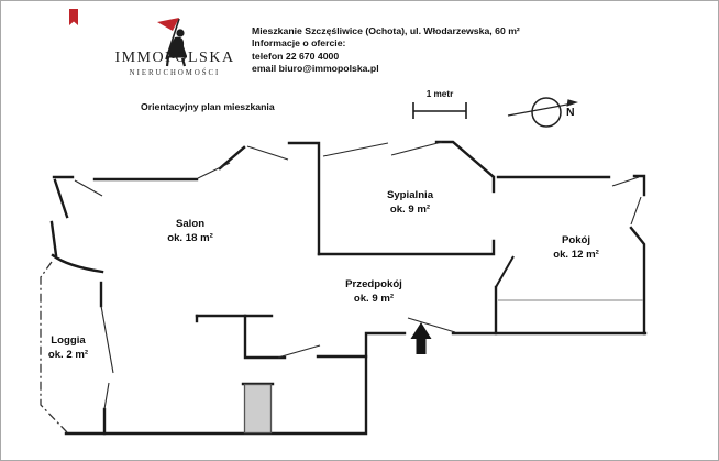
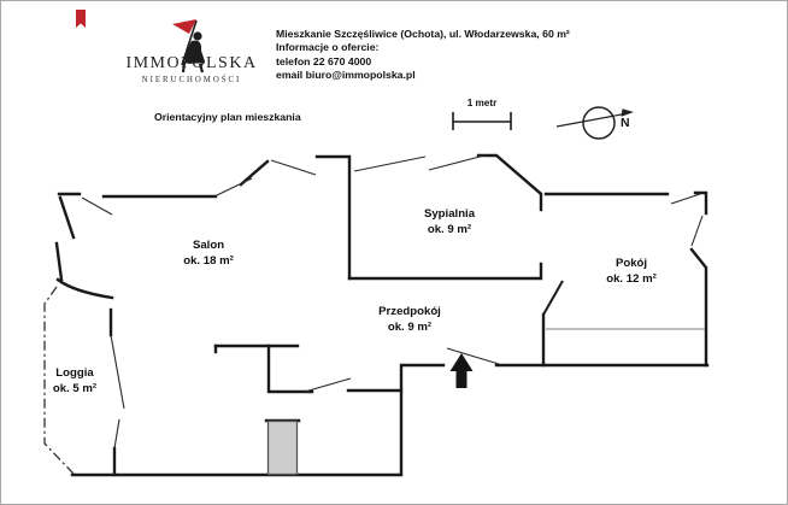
  IMMOPOLSKA
  Mieszkanie Szczęśliwice (Ochota), ul. Włodarzewska, 60 m²
  Informacje o ofercie:
  telefon 22 670 4000
  email biuro@immopolska.pl
  Orientacyjny plan mieszkania
  1 metr
  N
  Salon
  ok. 18 m²
  Sypialnia
  ok. 9 m²
  Pokój
  ok. 12 m²
  Przedpokój
  ok. 9 m²
  Loggia
- ok. 2 m²
+ ok. 5 m²
